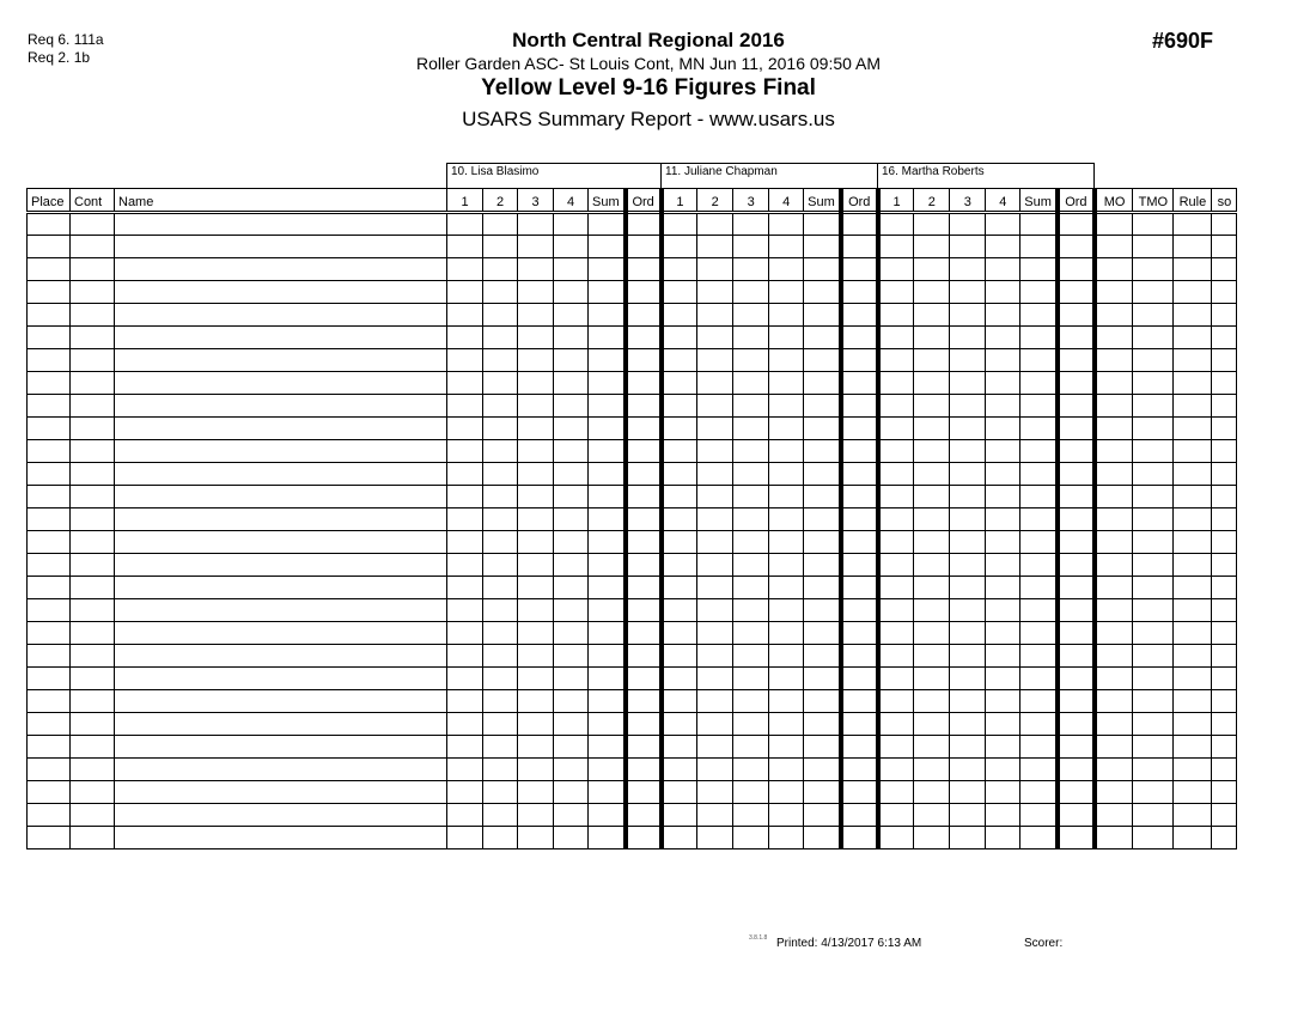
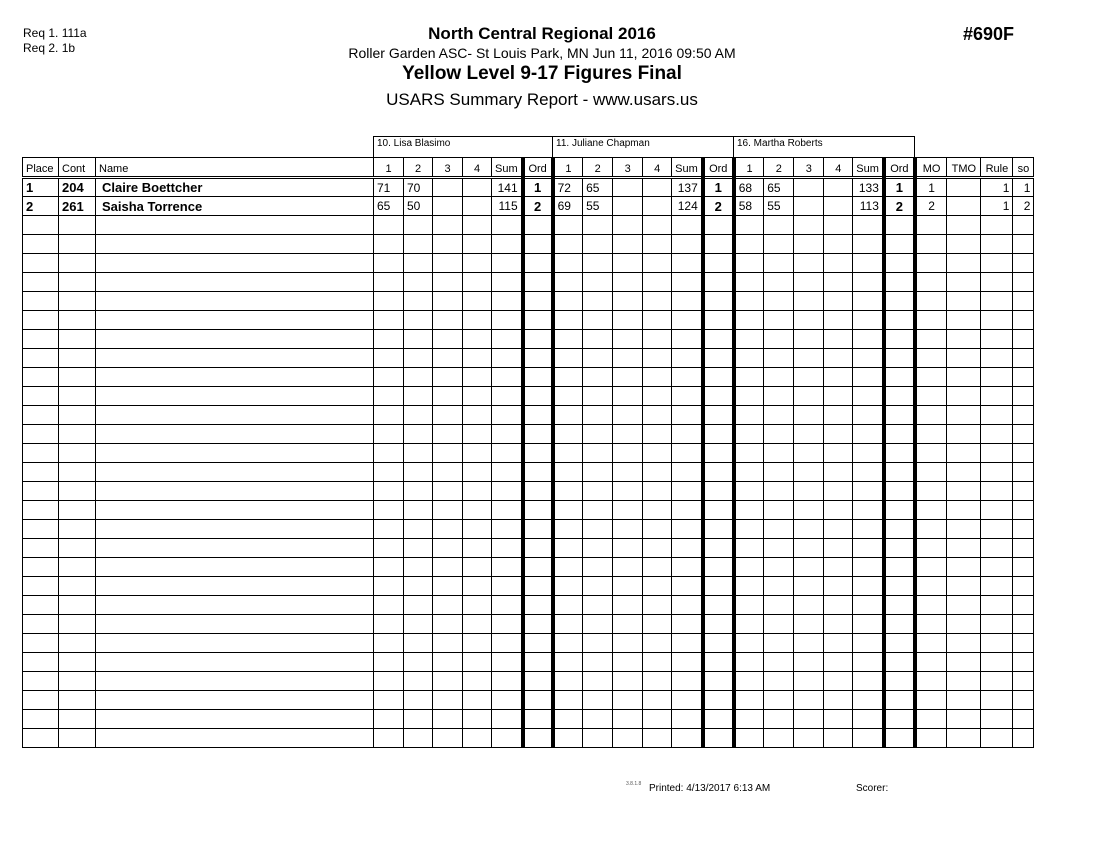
- Req 6. 111a
+ Req 1. 111a
  Req 2. 1b
  North Central Regional 2016
- Roller Garden ASC- St Louis Cont, MN Jun 11, 2016 09:50 AM
+ Roller Garden ASC- St Louis Park, MN Jun 11, 2016 09:50 AM
- Yellow Level 9-16 Figures Final
+ Yellow Level 9-17 Figures Final
  USARS Summary Report - www.usars.us
  #690F
  10. Lisa Blasimo
  11. Juliane Chapman
  16. Martha Roberts
  Place	Cont	Name	1	2	3	4	Sum	Ord	1	2	3	4	Sum	Ord	1	2	3	4	Sum	Ord	MO	TMO	Rule	so
+ 1	204	Claire Boettcher	71	70			141	1	72	65			137	1	68	65			133	1	1		1	1
+ 2	261	Saisha Torrence	65	50			115	2	69	55			124	2	58	55			113	2	2		1	2
  Printed: 4/13/2017 6:13 AM
  Scorer:
